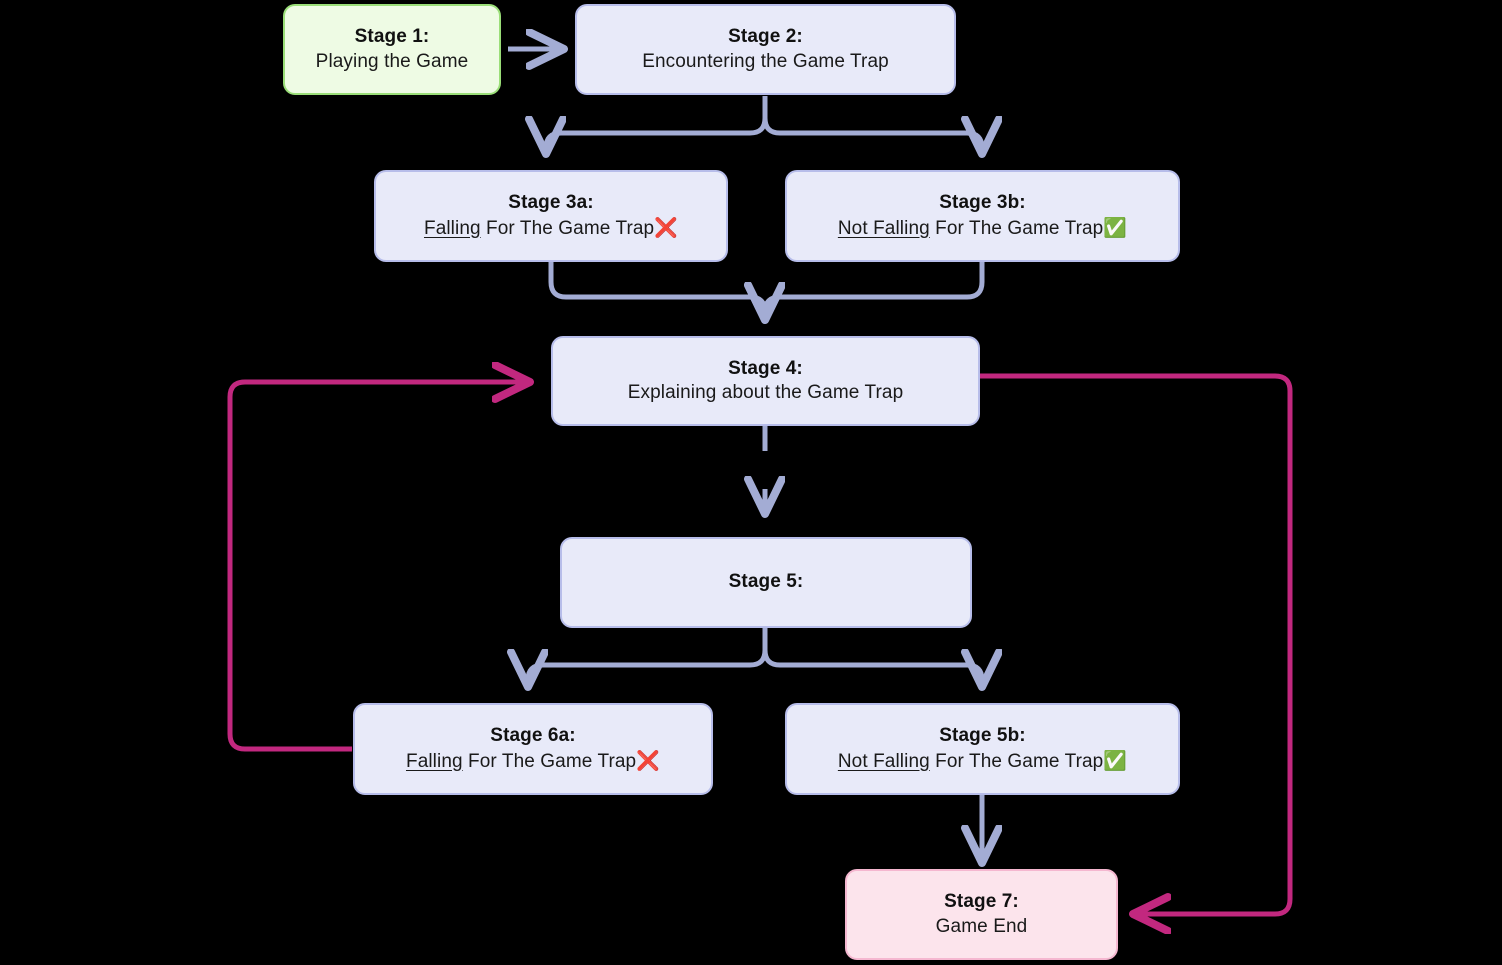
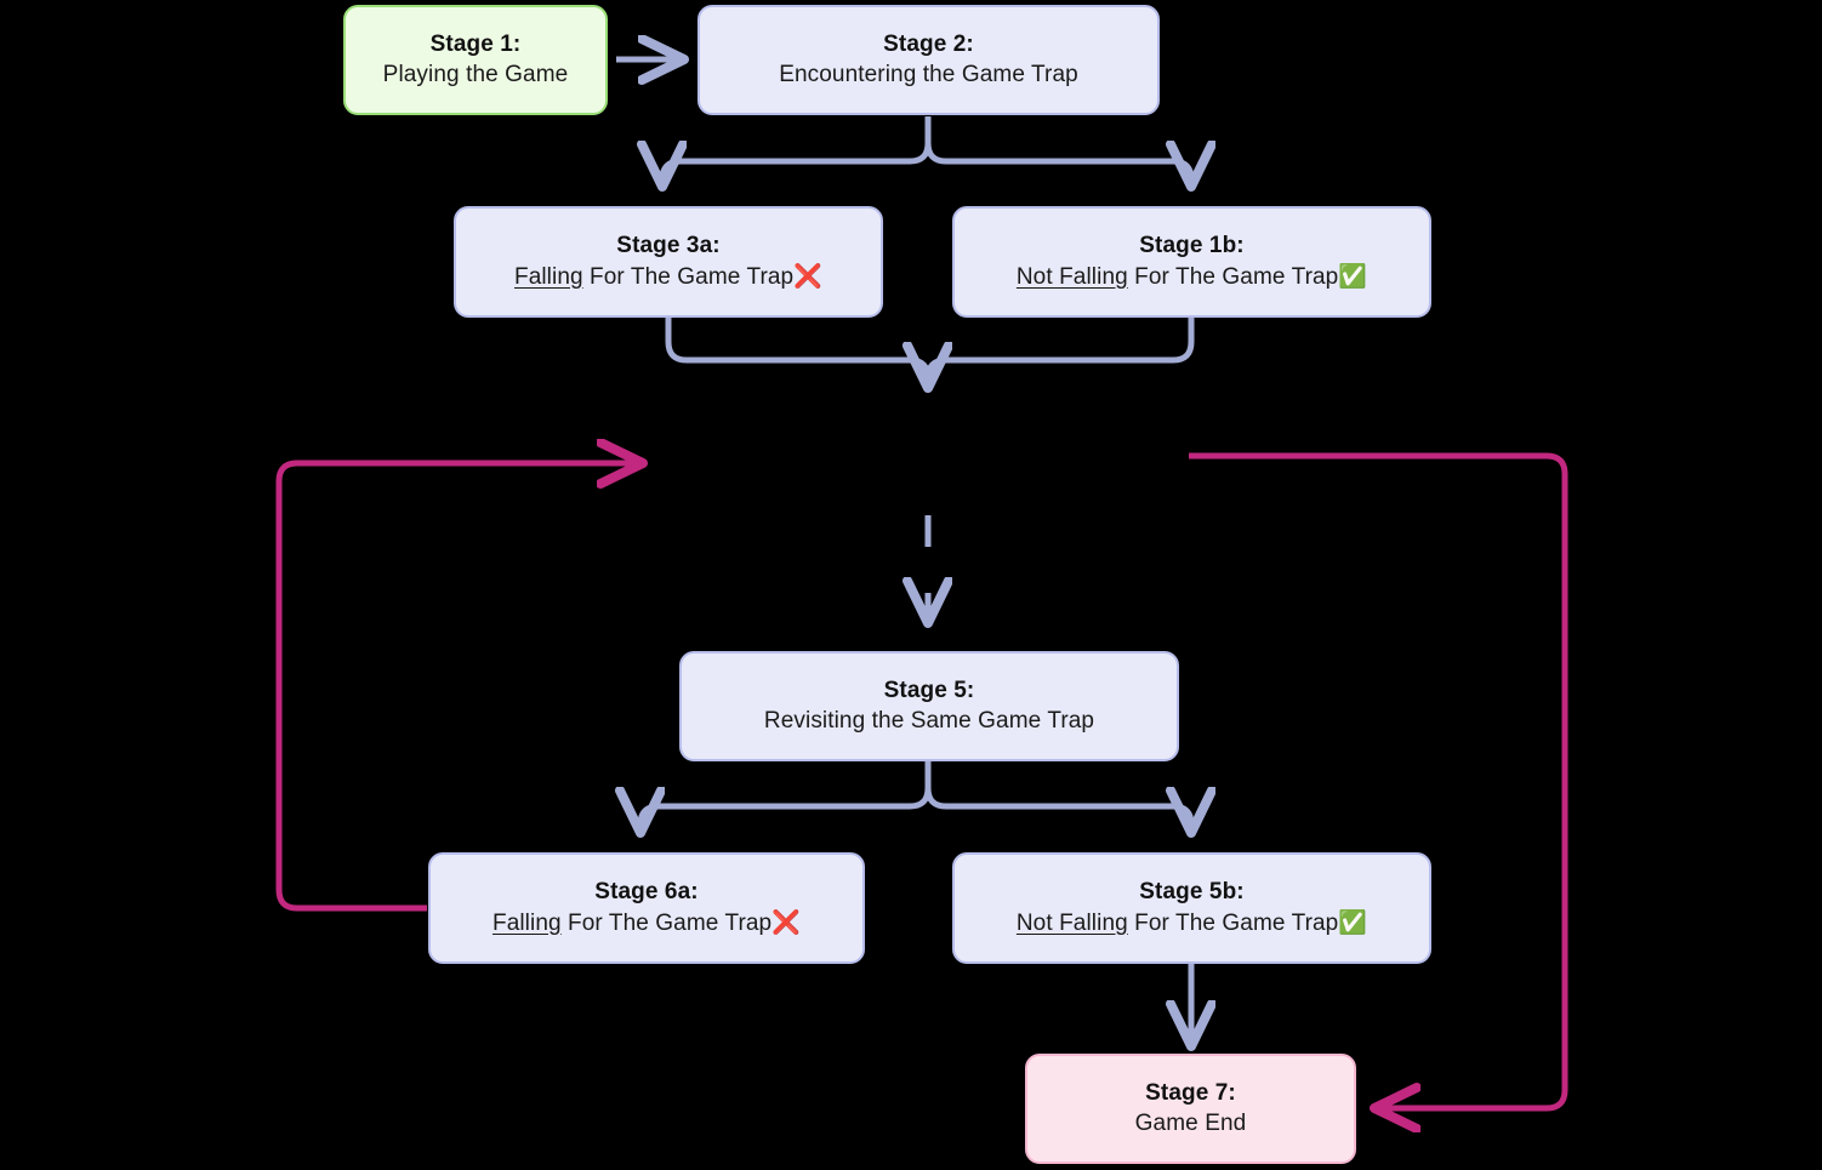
  Stage 1:
  Playing the Game
  Stage 2:
  Encountering the Game Trap
  Stage 3a:
  Falling For The Game Trap❌
- Stage 3b:
+ Stage 1b:
  Not Falling For The Game Trap✅
- Stage 4:
- Explaining about the Game Trap
  Stage 5:
+ Revisiting the Same Game Trap
  Stage 6a:
  Falling For The Game Trap❌
  Stage 5b:
  Not Falling For The Game Trap✅
  Stage 7:
  Game End
